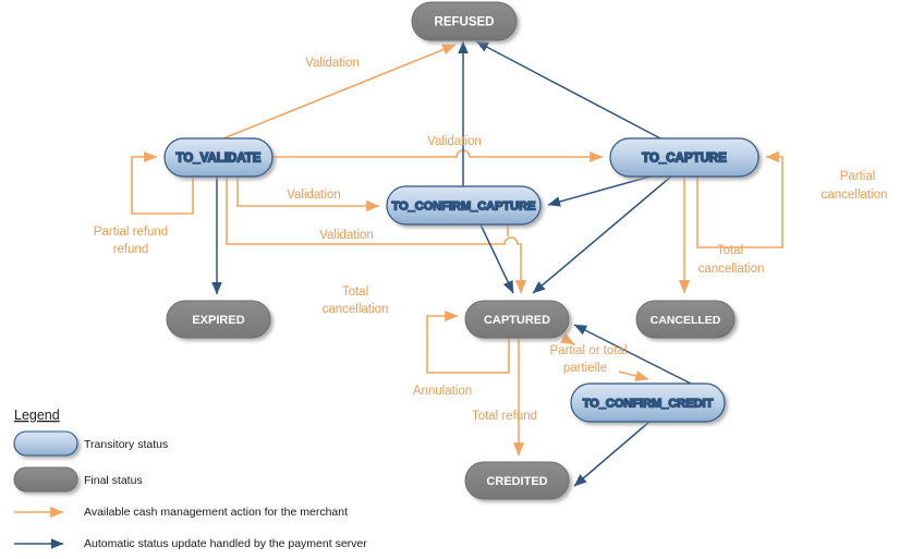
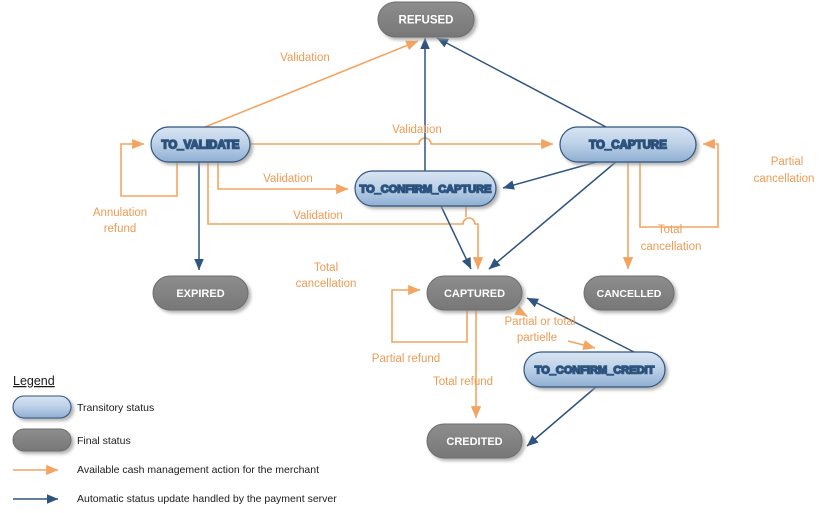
  REFUSED
  TO_VALIDATE
  TO_CAPTURE
  TO_CONFIRM_CAPTURE
  EXPIRED
  CAPTURED
  CANCELLED
  TO_CONFIRM_CREDIT
  CREDITED
  Validation
  Validation
  Validation
  Validation
- Partial refund
+ Annulation
  refund
  Partial
  cancellation
  Total
  cancellation
  Total
  cancellation
- Annulation
+ Partial refund
  Total refund
  Partial or total
  partielle
  Legend
  Transitory status
  Final status
  Available cash management action for the merchant
  Automatic status update handled by the payment server
